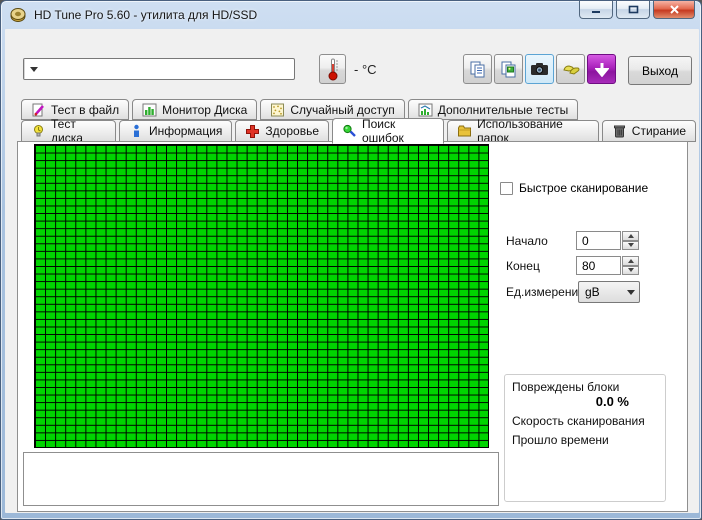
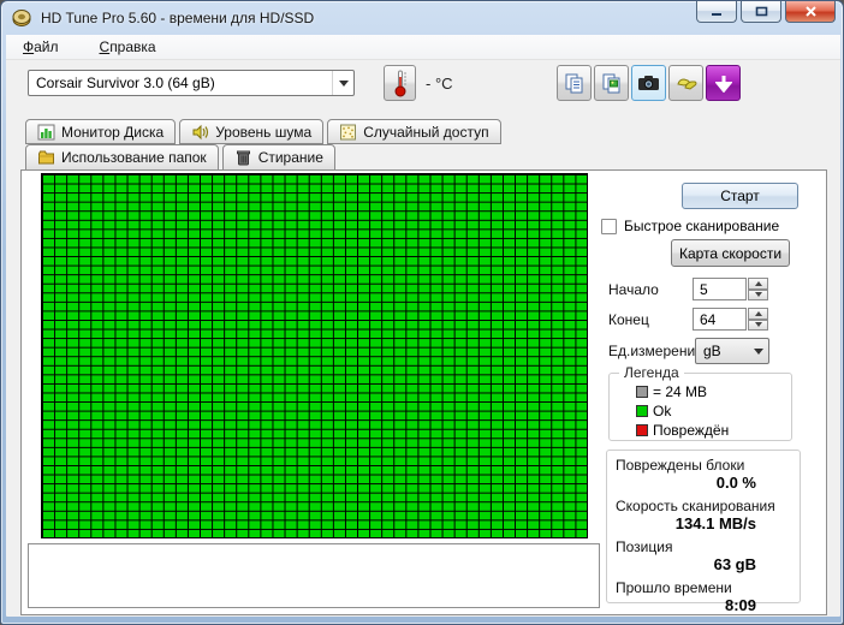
- HD Tune Pro 5.60 - утилита для HD/SSD
+ HD Tune Pro 5.60 - времени для HD/SSD
+ Файл
+ Справка
+ Corsair Survivor 3.0 (64 gB)
  - °C
- Выход
- Тест в файл
  Монитор Диска
+ Уровень шума
  Случайный доступ
- Дополнительные тесты
- Тест диска
- Информация
- Здоровье
- Поиск ошибок
  Использование папок
  Стирание
+ Старт
  Быстрое сканирование
+ Карта скорости
  Начало
- 0
+ 5
  Конец
- 80
+ 64
  Ед.измерени
  gB
+ Легенда
+ = 24 MB
+ Ok
+ Повреждён
  Повреждены блоки
  0.0 %
  Скорость сканирования
+ 134.1 MB/s
+ Позиция
+ 63 gB
  Прошло времени
+ 8:09
